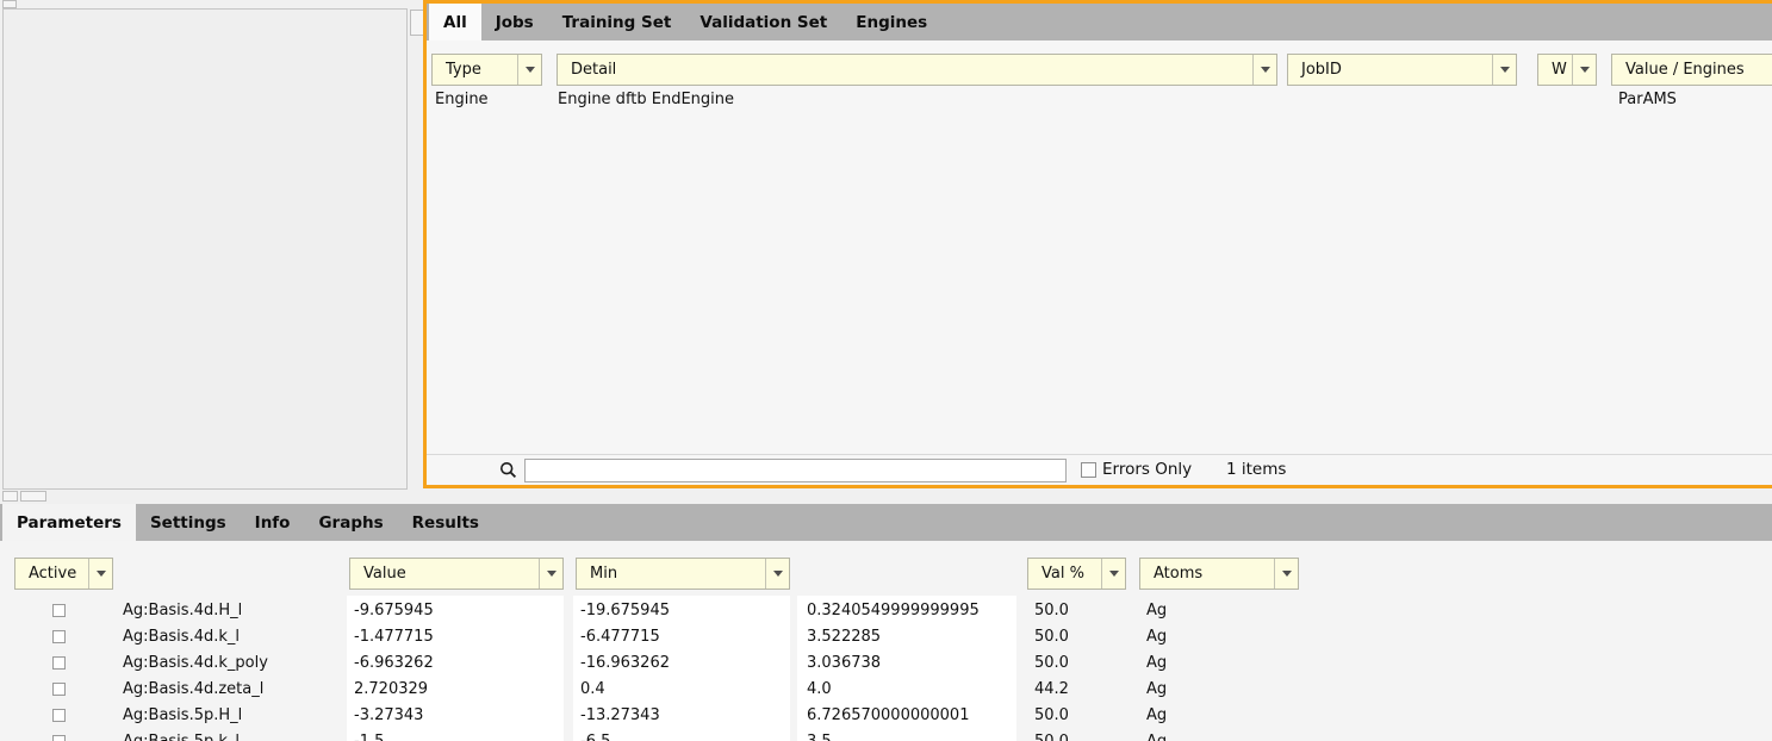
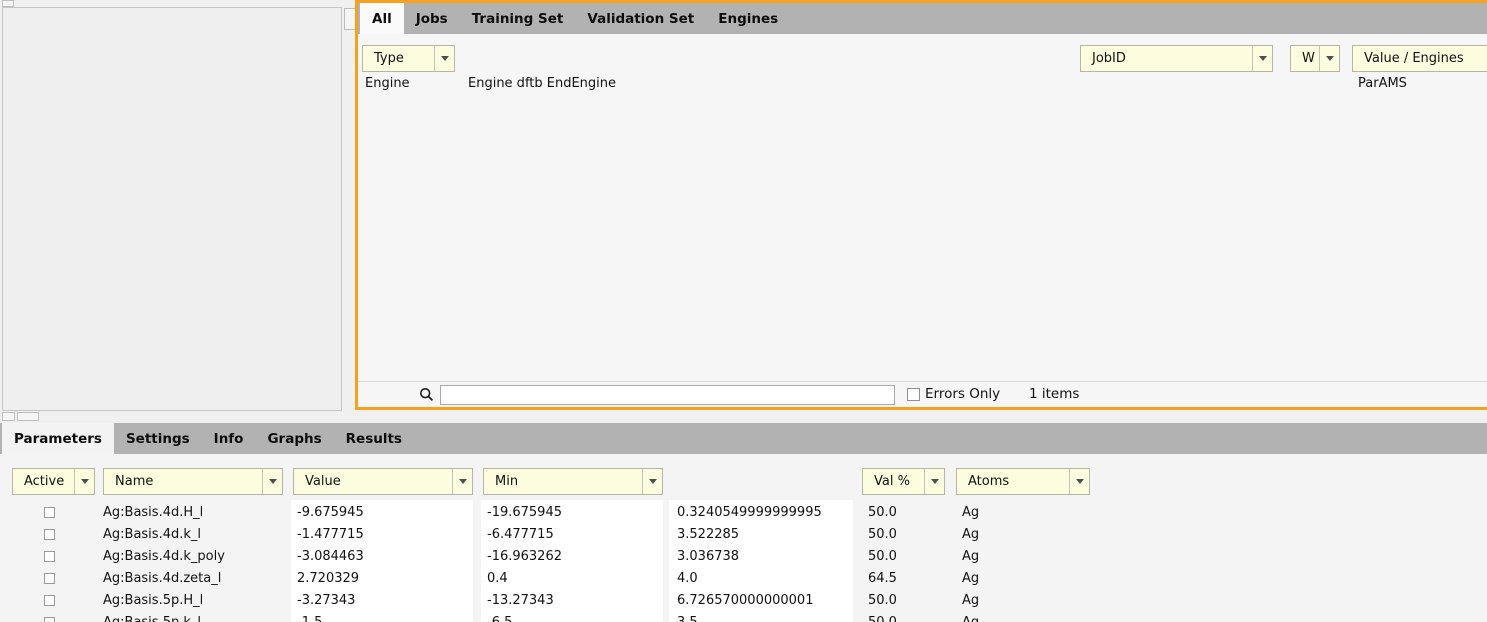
  All
  Jobs
  Training Set
  Validation Set
  Engines
  Type
- Detail
  JobID
  W
  Value / Engines
  Engine
  Engine dftb EndEngine
  ParAMS
  Errors Only
  1 items
  Parameters
  Settings
  Info
  Graphs
  Results
  Active
+ Name
  Value
  Min
  Val %
  Atoms
  Ag:Basis.4d.H_l
  -9.675945
  -19.675945
  0.3240549999999995
  50.0
  Ag
  Ag:Basis.4d.k_l
  -1.477715
  -6.477715
  3.522285
  50.0
  Ag
  Ag:Basis.4d.k_poly
- -6.963262
+ -3.084463
  -16.963262
  3.036738
  50.0
  Ag
  Ag:Basis.4d.zeta_l
  2.720329
  0.4
  4.0
- 44.2
+ 64.5
  Ag
  Ag:Basis.5p.H_l
  -3.27343
  -13.27343
  6.726570000000001
  50.0
  Ag
